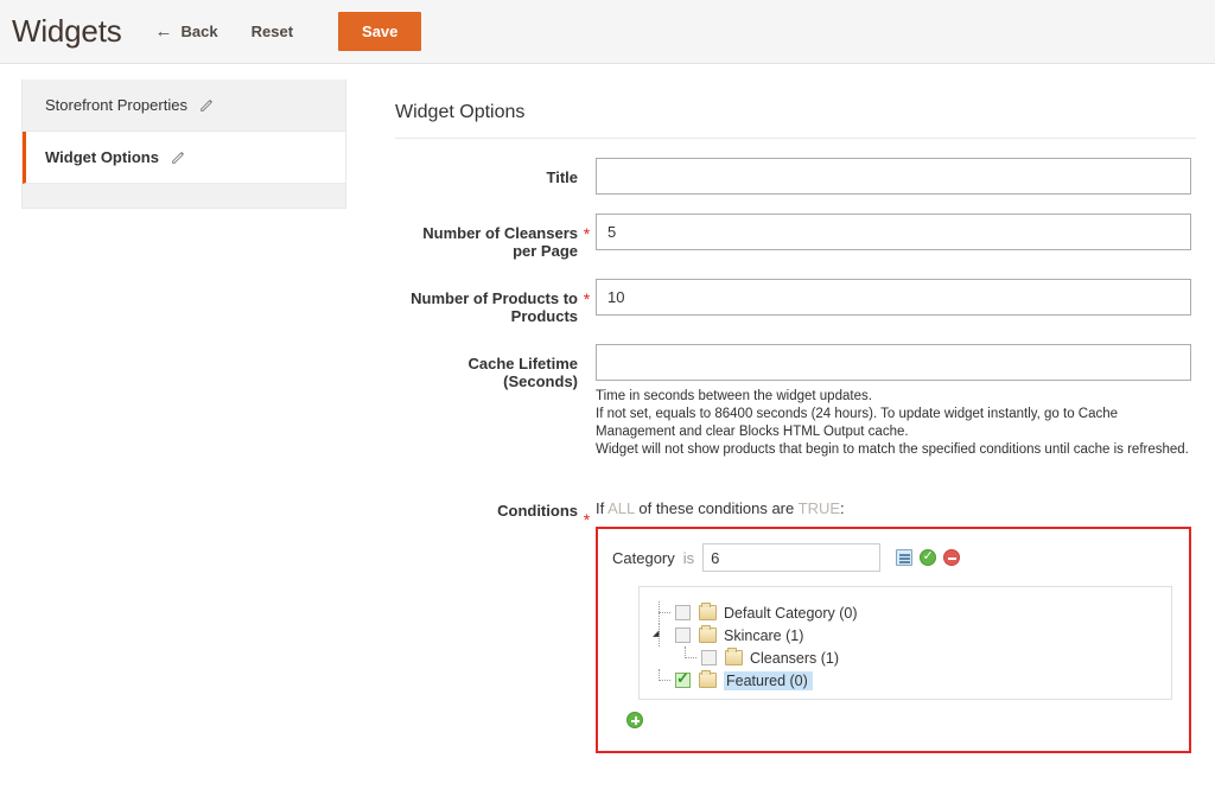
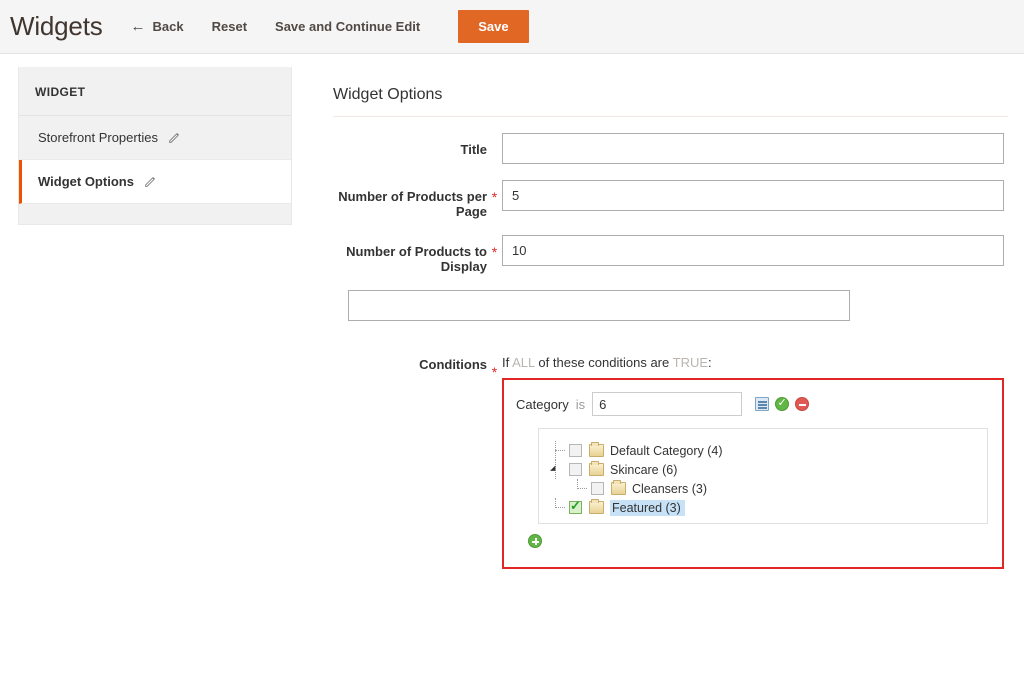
  Widgets
  ←
  Back
  Reset
+ Save and Continue Edit
  Save
+ WIDGET
  Storefront Properties
  Widget Options
  Widget Options
  Title
- Number of Cleansers per Page
+ Number of Products per Page
  *
  5
- Number of Products to Products
+ Number of Products to Display
  *
  10
- Cache Lifetime (Seconds)
- Time in seconds between the widget updates.
- If not set, equals to 86400 seconds (24 hours). To update widget instantly, go to Cache Management and clear Blocks HTML Output cache.
- Widget will not show products that begin to match the specified conditions until cache is refreshed.
  Conditions
  *
  If ALL of these conditions are TRUE:
  Category
  is
  6
- Default Category (0)
+ Default Category (4)
- Skincare (1)
+ Skincare (6)
- Cleansers (1)
+ Cleansers (3)
- Featured (0)
+ Featured (3)
